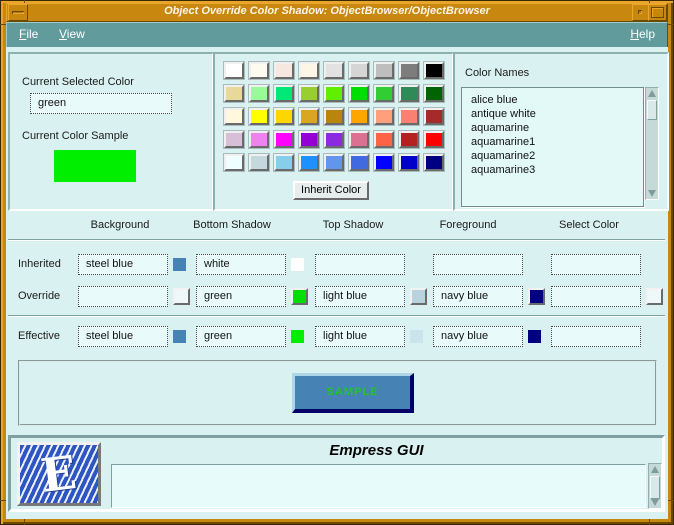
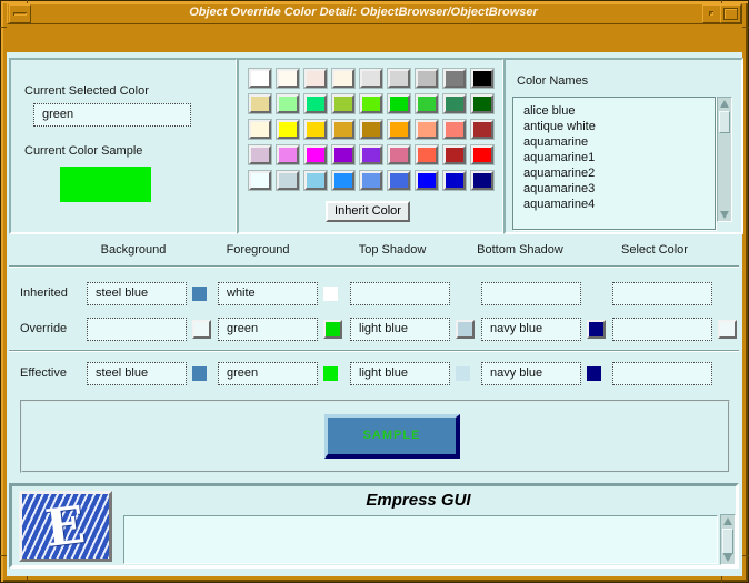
- Object Override Color Shadow: ObjectBrowser/ObjectBrowser
+ Object Override Color Detail: ObjectBrowser/ObjectBrowser
- File
- View
- Help
  Current Selected Color
  green
  Current Color Sample
  Inherit Color
  Color Names
  alice blue
  antique white
  aquamarine
  aquamarine1
  aquamarine2
  aquamarine3
+ aquamarine4
  Background
- Bottom Shadow
+ Foreground
  Top Shadow
- Foreground
+ Bottom Shadow
  Select Color
  Inherited
  steel blue
  white
  Override
  green
  light blue
  navy blue
  Effective
  steel blue
  green
  light blue
  navy blue
  SAMPLE
  Empress GUI
